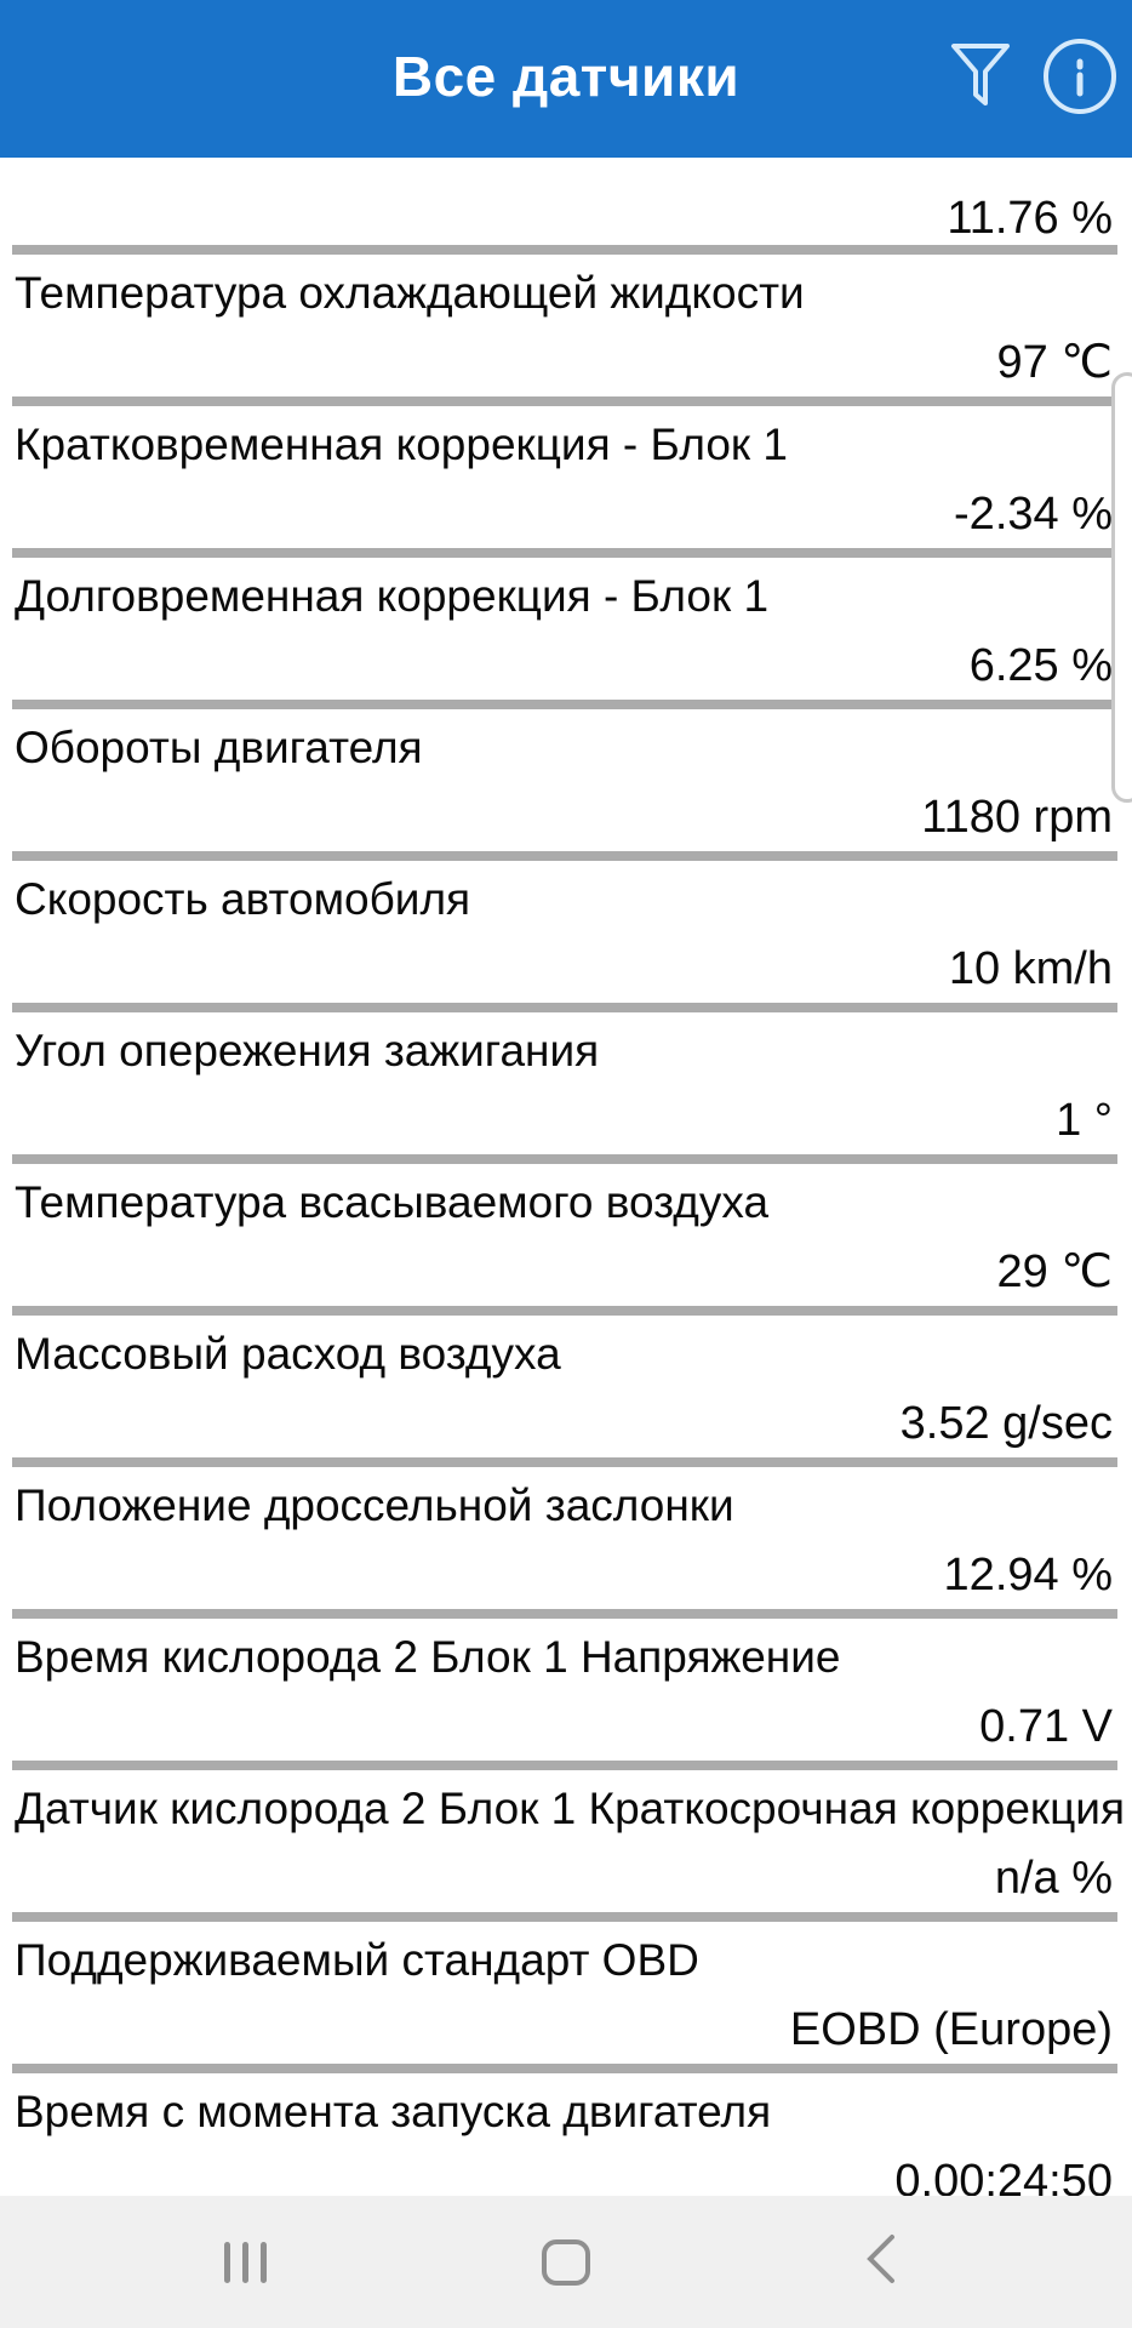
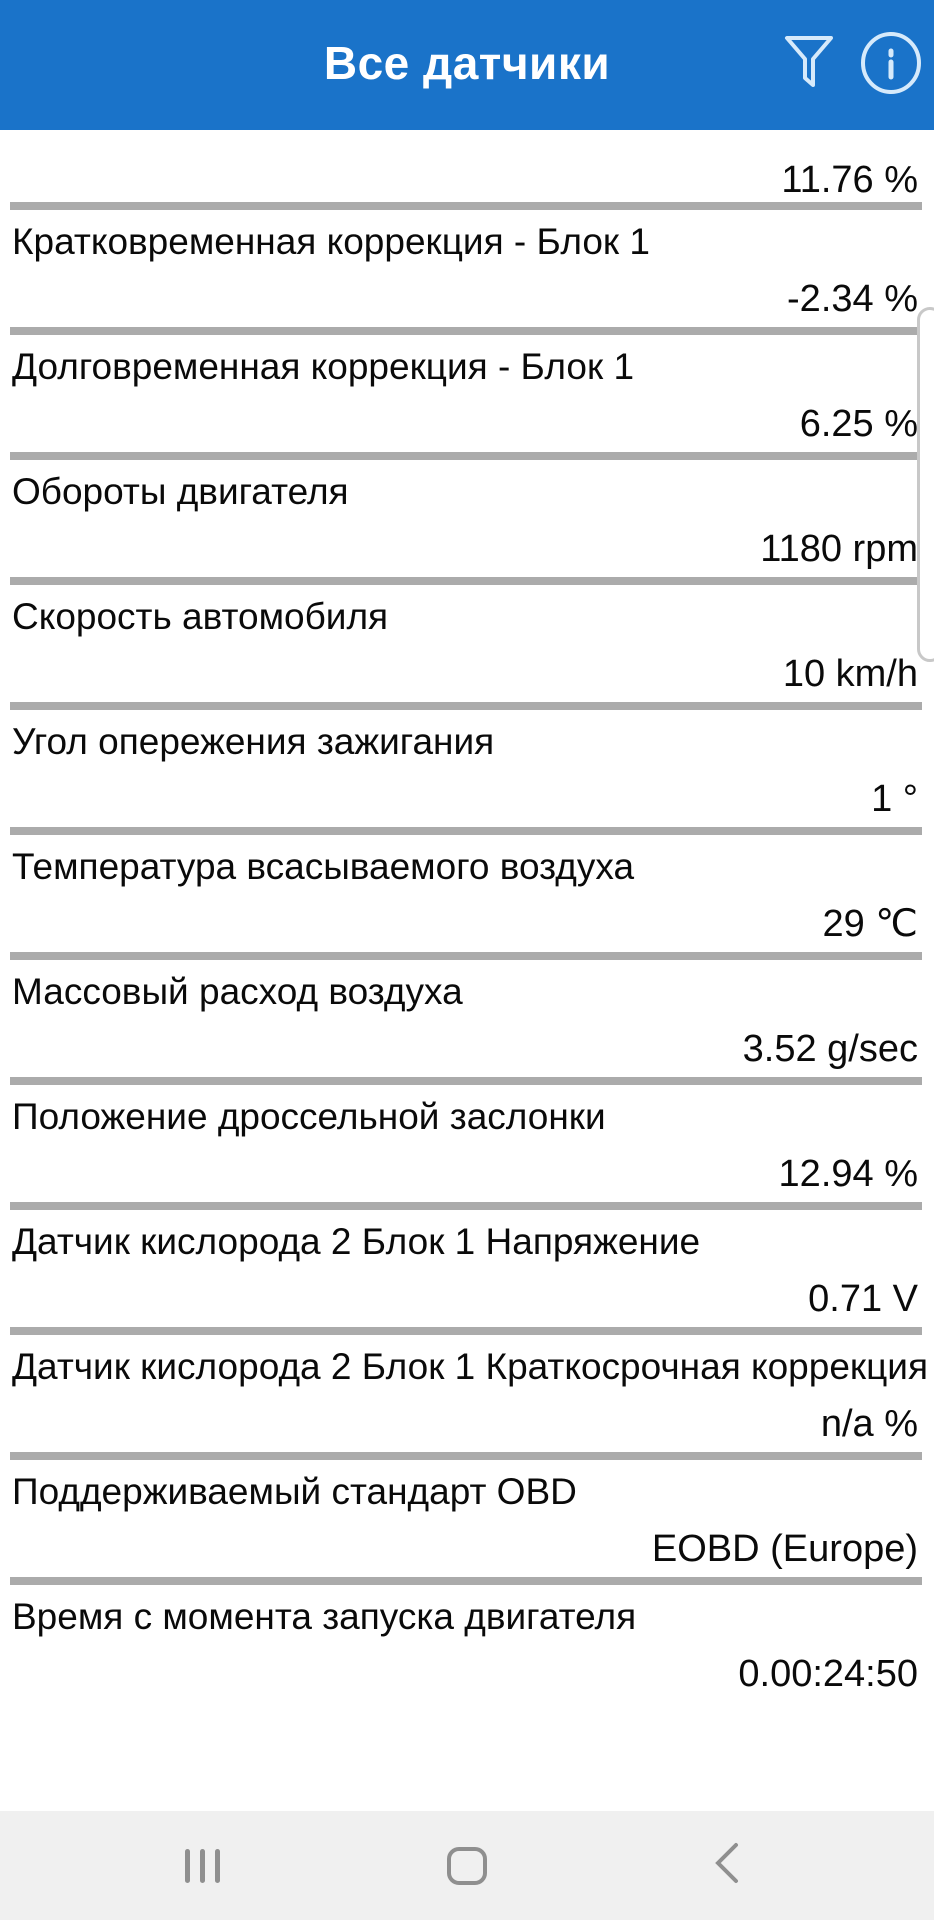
  Все датчики
  11.76 %
- Температура охлаждающей жидкости
- 97 ℃
  Кратковременная коррекция - Блок 1
  -2.34 %
  Долговременная коррекция - Блок 1
  6.25 %
  Обороты двигателя
  1180 rpm
  Скорость автомобиля
  10 km/h
  Угол опережения зажигания
  1 °
  Температура всасываемого воздуха
  29 ℃
  Массовый расход воздуха
  3.52 g/sec
  Положение дроссельной заслонки
  12.94 %
- Время кислорода 2 Блок 1 Напряжение
+ Датчик кислорода 2 Блок 1 Напряжение
  0.71 V
  Датчик кислорода 2 Блок 1 Краткосрочная коррекция
  n/a %
  Поддерживаемый стандарт OBD
  EOBD (Europe)
  Время с момента запуска двигателя
  0.00:24:50
